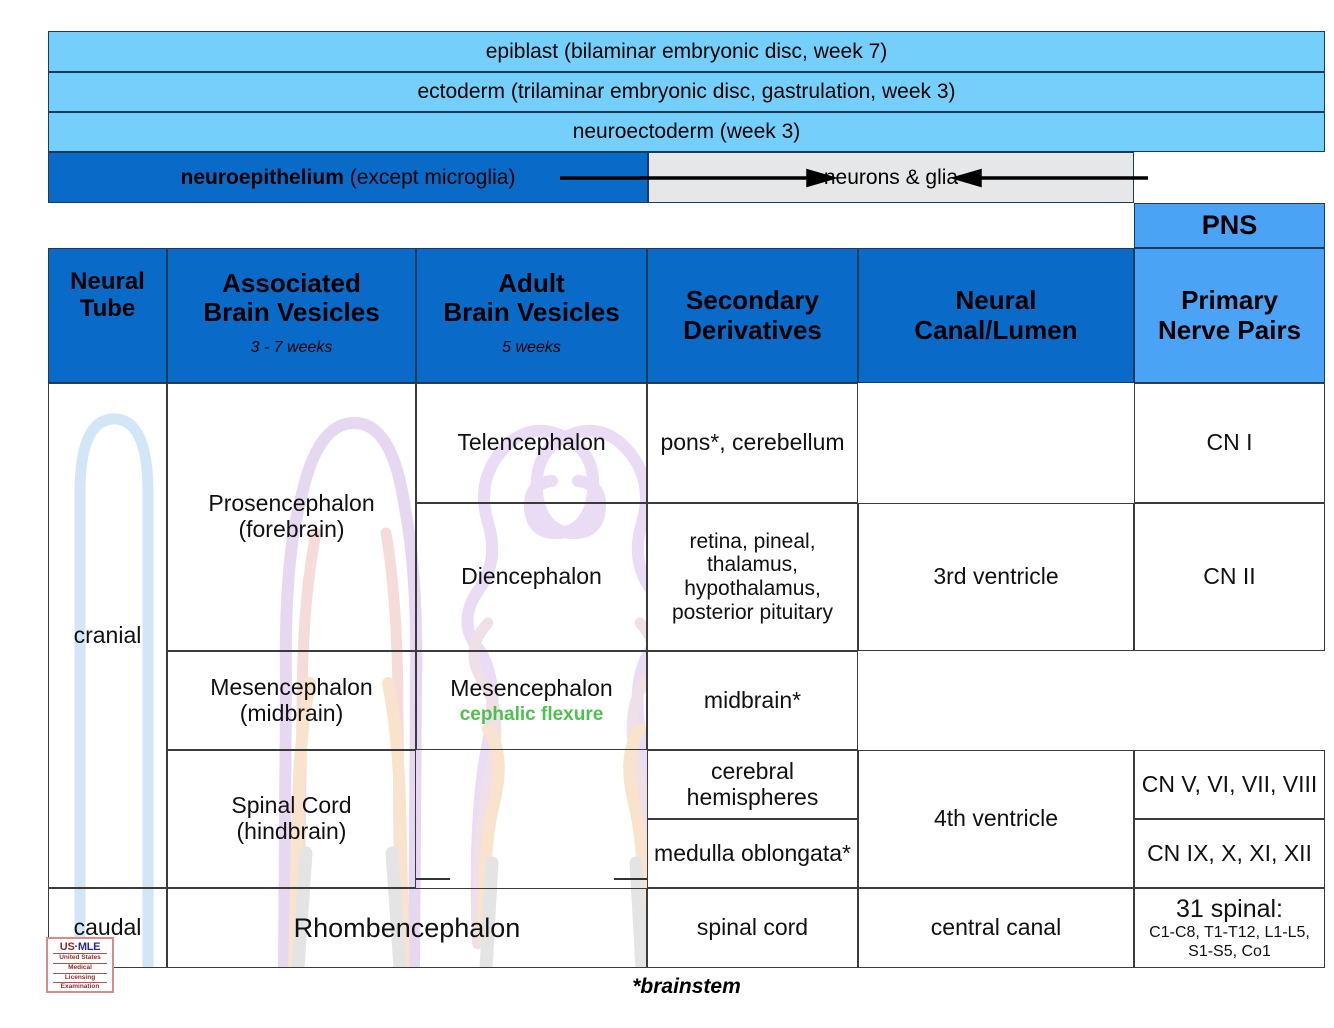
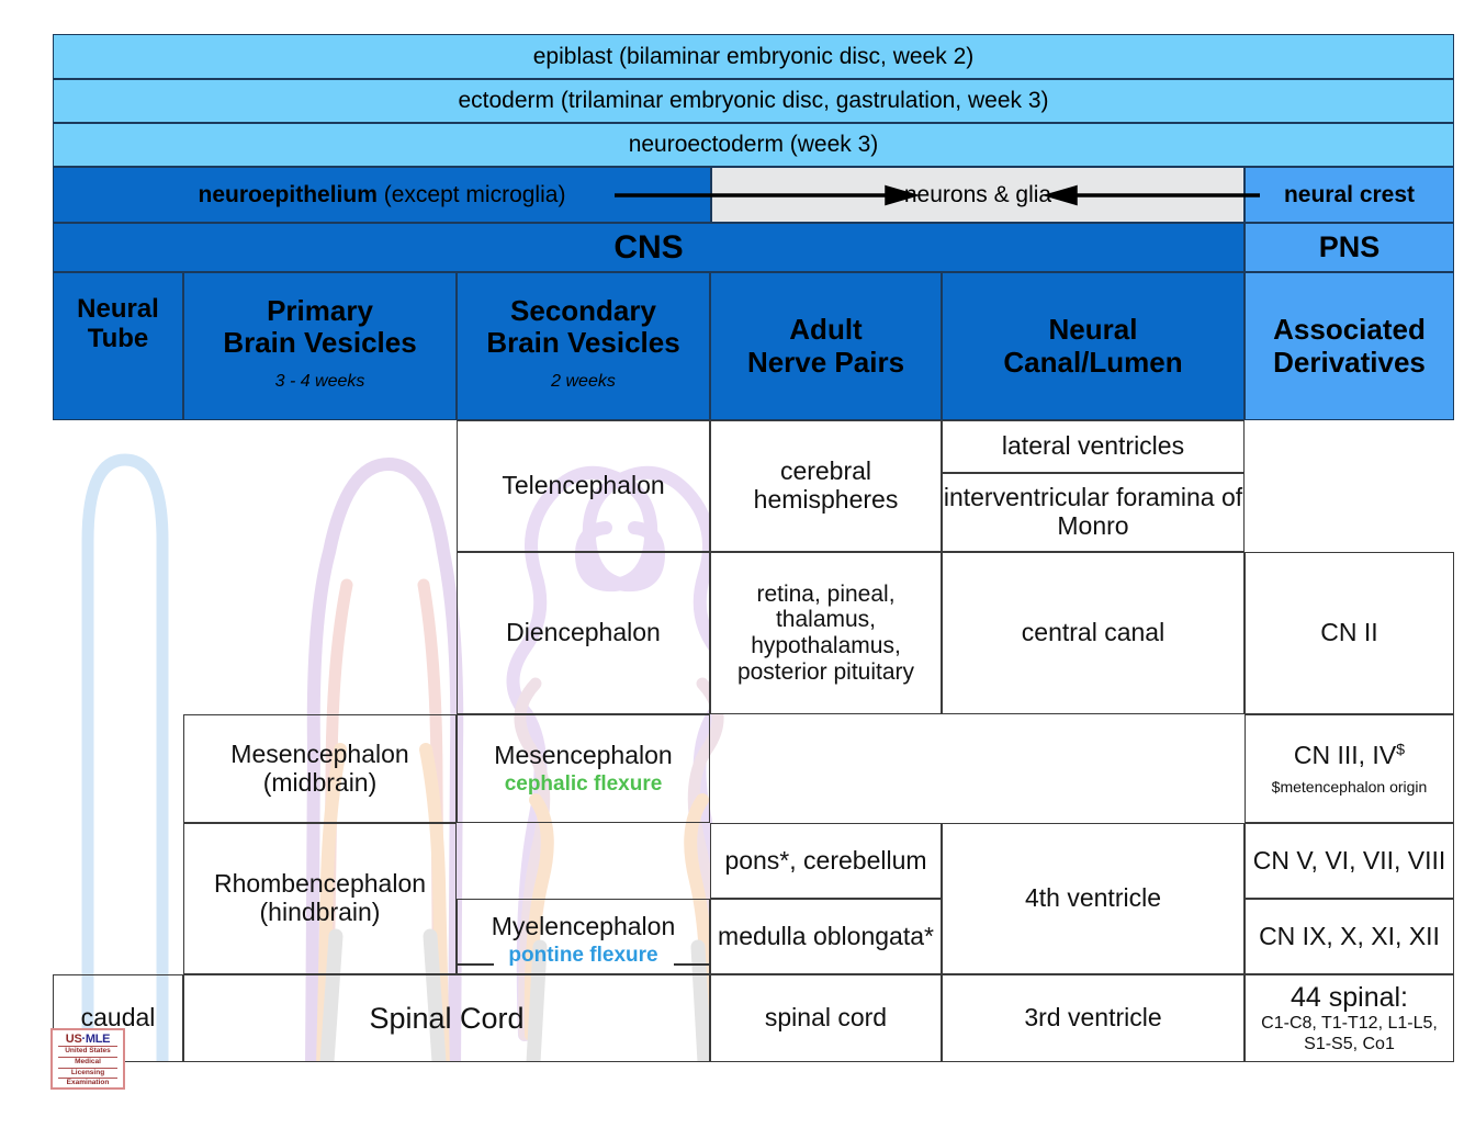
- epiblast (bilaminar embryonic disc, week 7)
+ epiblast (bilaminar embryonic disc, week 2)
  ectoderm (trilaminar embryonic disc, gastrulation, week 3)
  neuroectoderm (week 3)
  neuroepithelium (except microglia)
  eurons & glia
+ neural crest
+ CNS
  PNS
  Neural
  Tube
- Associated
+ Primary
  Brain Vesicles
- 3 - 7 weeks
+ 3 - 4 weeks
- Adult
+ Secondary
  Brain Vesicles
- 5 weeks
+ 2 weeks
- Secondary
+ Adult
- Derivatives
+ Nerve Pairs
  Neural
  Canal/Lumen
- Primary
+ Associated
- Nerve Pairs
+ Derivatives
- cranial
  caudal
- Prosencephalon
- (forebrain)
  Mesencephalon
  (midbrain)
- Spinal Cord
+ Rhombencephalon
  (hindbrain)
- Rhombencephalon
+ Spinal Cord
  Telencephalon
  Diencephalon
  Mesencephalon
  cephalic flexure
+ Myelencephalon
+ pontine flexure
- pons*, cerebellum
+ cerebral hemispheres
  retina, pineal, thalamus, hypothalamus, posterior pituitary
- midbrain*
- cerebral hemispheres
+ pons*, cerebellum
  medulla oblongata*
  spinal cord
+ lateral ventricles
+ interventricular foramina of Monro
- 3rd ventricle
+ central canal
  4th ventricle
- central canal
+ 3rd ventricle
- CN I
  CN II
+ CN III, IV$
+ $metencephalon origin
  CN V, VI, VII, VIII
  CN IX, X, XI, XII
- 31 spinal:
+ 44 spinal:
  C1-C8, T1-T12, L1-L5, S1-S5, Co1
- *brainstem
  US·MLE
